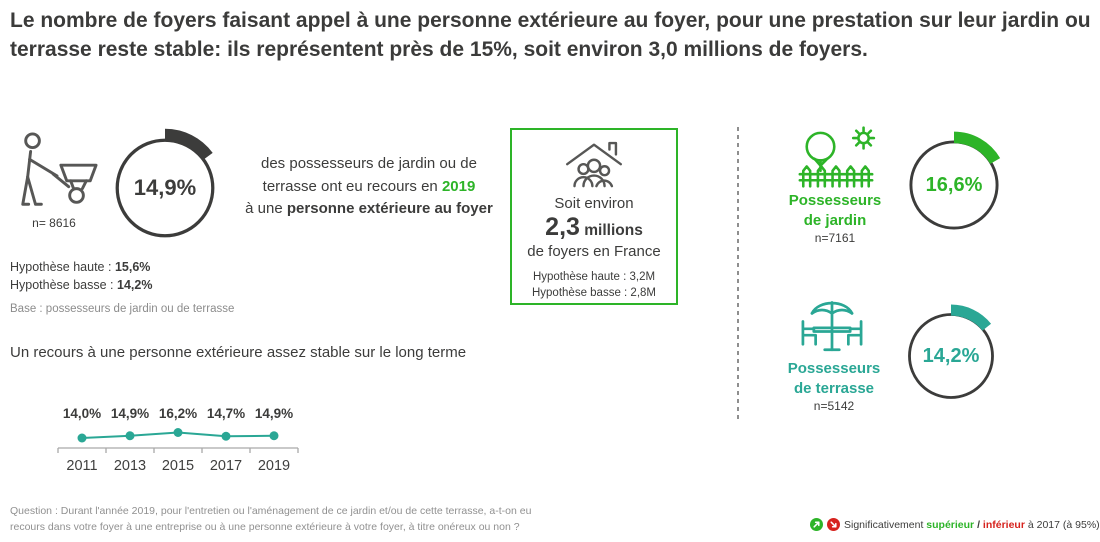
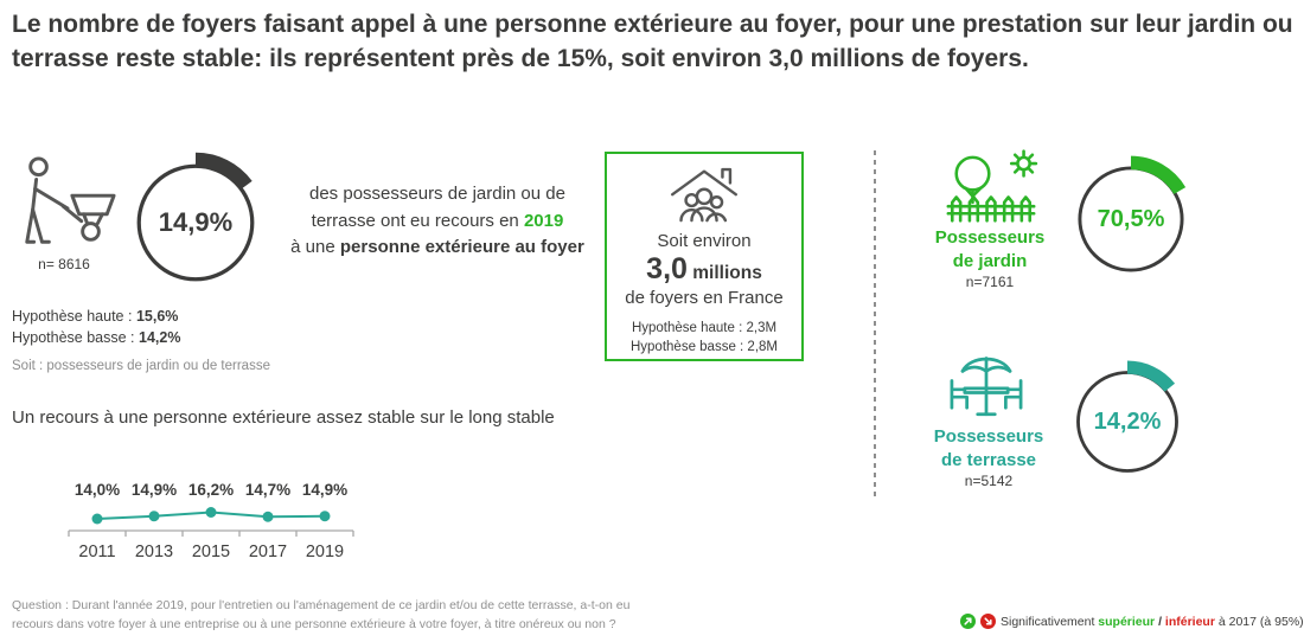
  Le nombre de foyers faisant appel à une personne extérieure au foyer, pour une prestation sur leur jardin ou terrasse reste stable: ils représentent près de 15%, soit environ 3,0 millions de foyers.
  n= 8616
  14,9%
  des possesseurs de jardin ou de
  terrasse ont eu recours en 2019
  à une personne extérieure au foyer
  Hypothèse haute : 15,6%
  Hypothèse basse : 14,2%
- Base : possesseurs de jardin ou de terrasse
+ Soit : possesseurs de jardin ou de terrasse
  Soit environ
- 2,3 millions
+ 3,0 millions
  de foyers en France
- Hypothèse haute : 3,2M
+ Hypothèse haute : 2,3M
  Hypothèse basse : 2,8M
  Possesseurs
  de jardin
  n=7161
- 16,6%
+ 70,5%
  Possesseurs
  de terrasse
  n=5142
  14,2%
- Un recours à une personne extérieure assez stable sur le long terme
+ Un recours à une personne extérieure assez stable sur le long stable
  14,0%
  2011
  14,9%
  2013
  16,2%
  2015
  14,7%
  2017
  14,9%
  2019
  Question : Durant l'année 2019, pour l'entretien ou l'aménagement de ce jardin et/ou de cette terrasse, a-t-on eu
  recours dans votre foyer à une entreprise ou à une personne extérieure à votre foyer, à titre onéreux ou non ?
  Significativement supérieur / inférieur à 2017 (à 95%)
